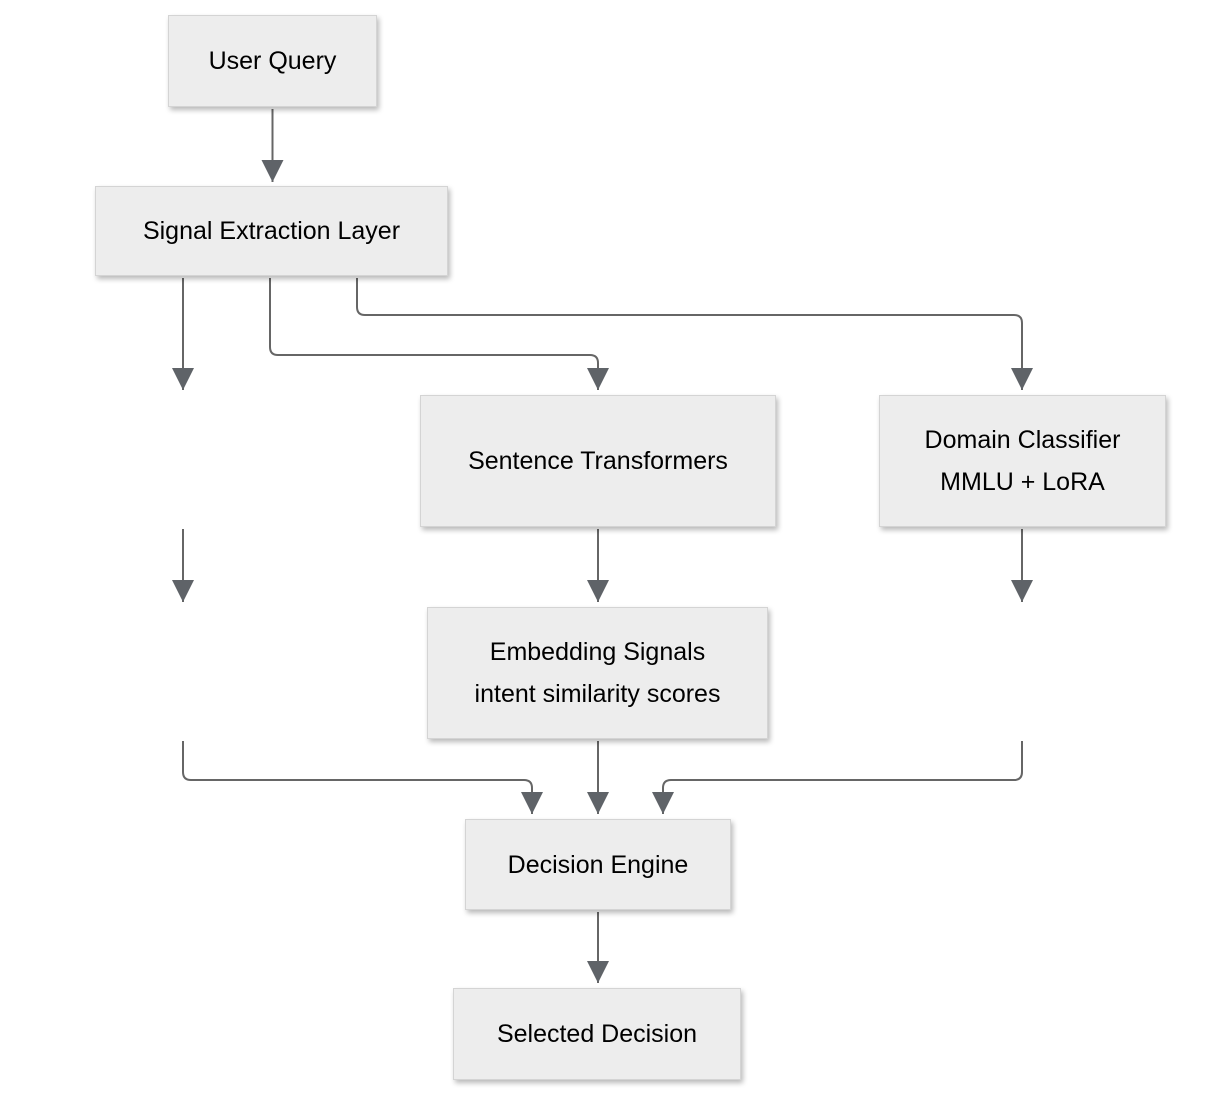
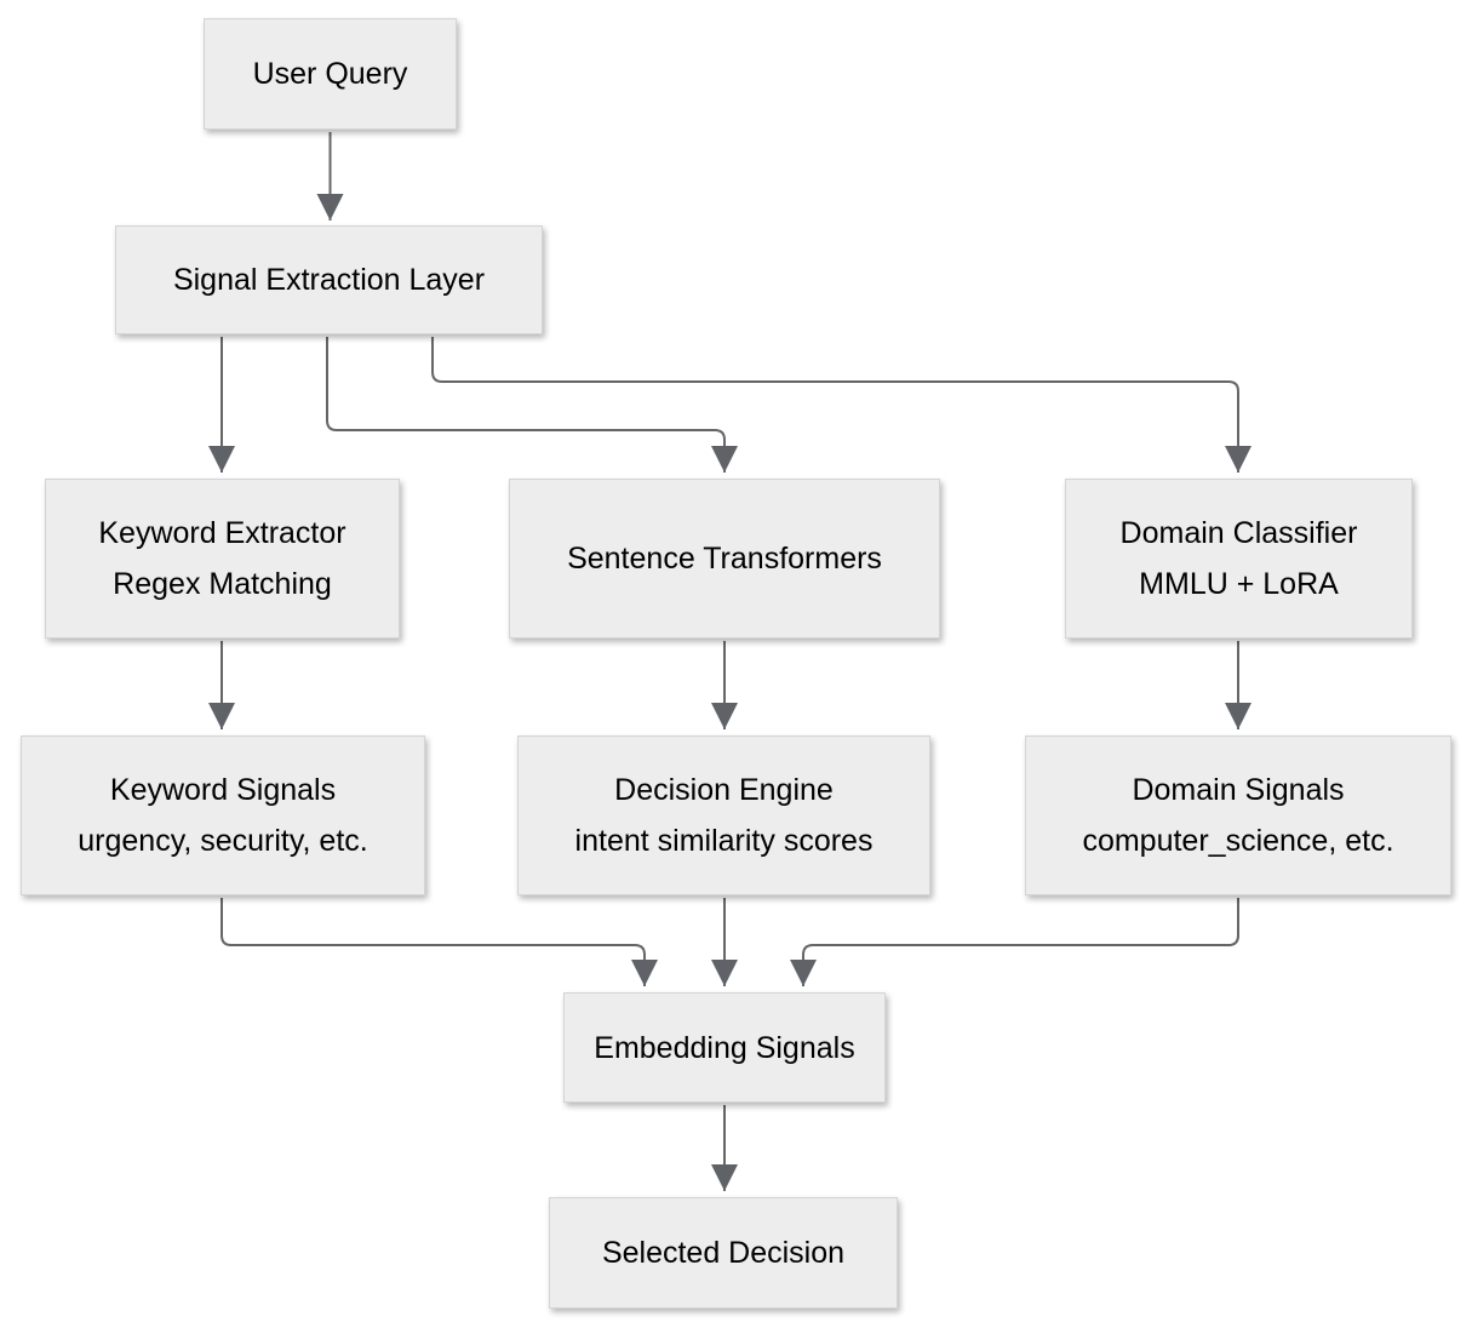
  User Query
  Signal Extraction Layer
+ Keyword Extractor
+ Regex Matching
  Sentence Transformers
  Domain Classifier
  MMLU + LoRA
+ Keyword Signals
+ urgency, security, etc.
- Embedding Signals
+ Decision Engine
  intent similarity scores
+ Domain Signals
+ computer_science, etc.
- Decision Engine
+ Embedding Signals
  Selected Decision
